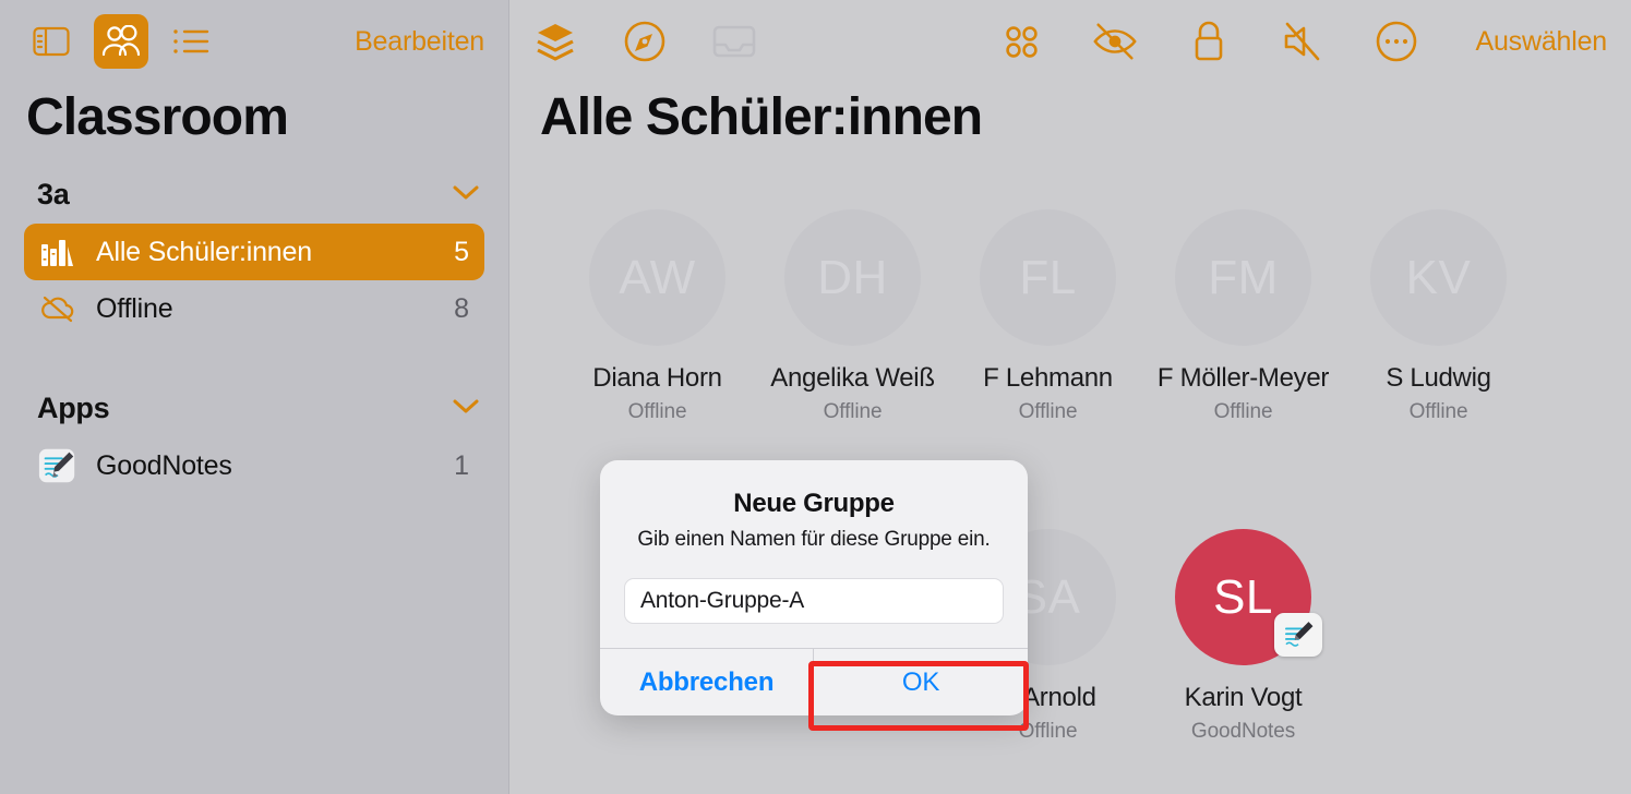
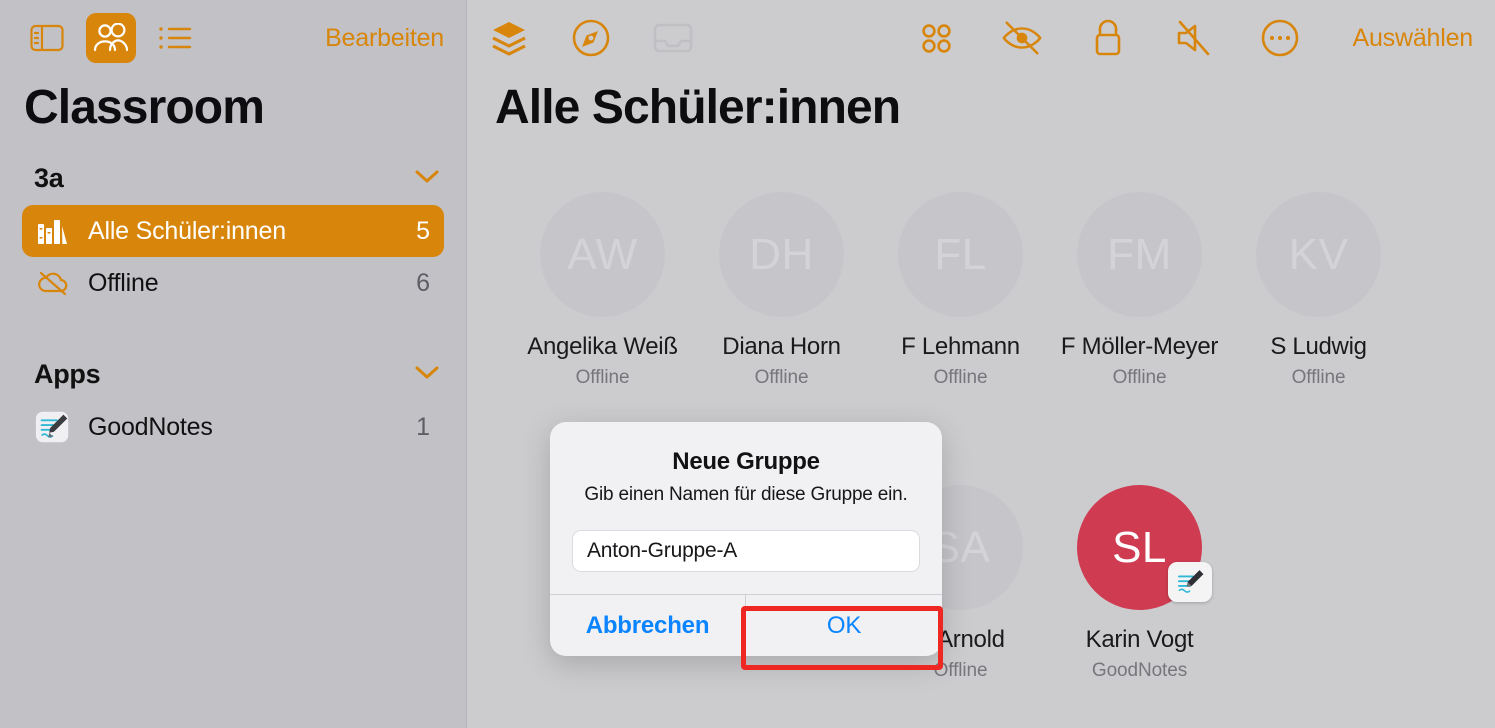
  Bearbeiten
  Classroom
  3a
  Alle Schüler:innen
  5
  Offline
- 8
+ 6
  Apps
  GoodNotes
  1
  Auswählen
  Alle Schüler:innen
- Diana Horn
+ Angelika Weiß
  Offline
- Angelika Weiß
+ Diana Horn
  Offline
  F Lehmann
  Offline
  F Möller-Meyer
  Offline
  S Ludwig
  Offline
  SA
  Arnold
  Offline
  SL
  Karin Vogt
  GoodNotes
  Neue Gruppe
  Gib einen Namen für diese Gruppe ein.
  Anton-Gruppe-A
  Abbrechen
  OK
